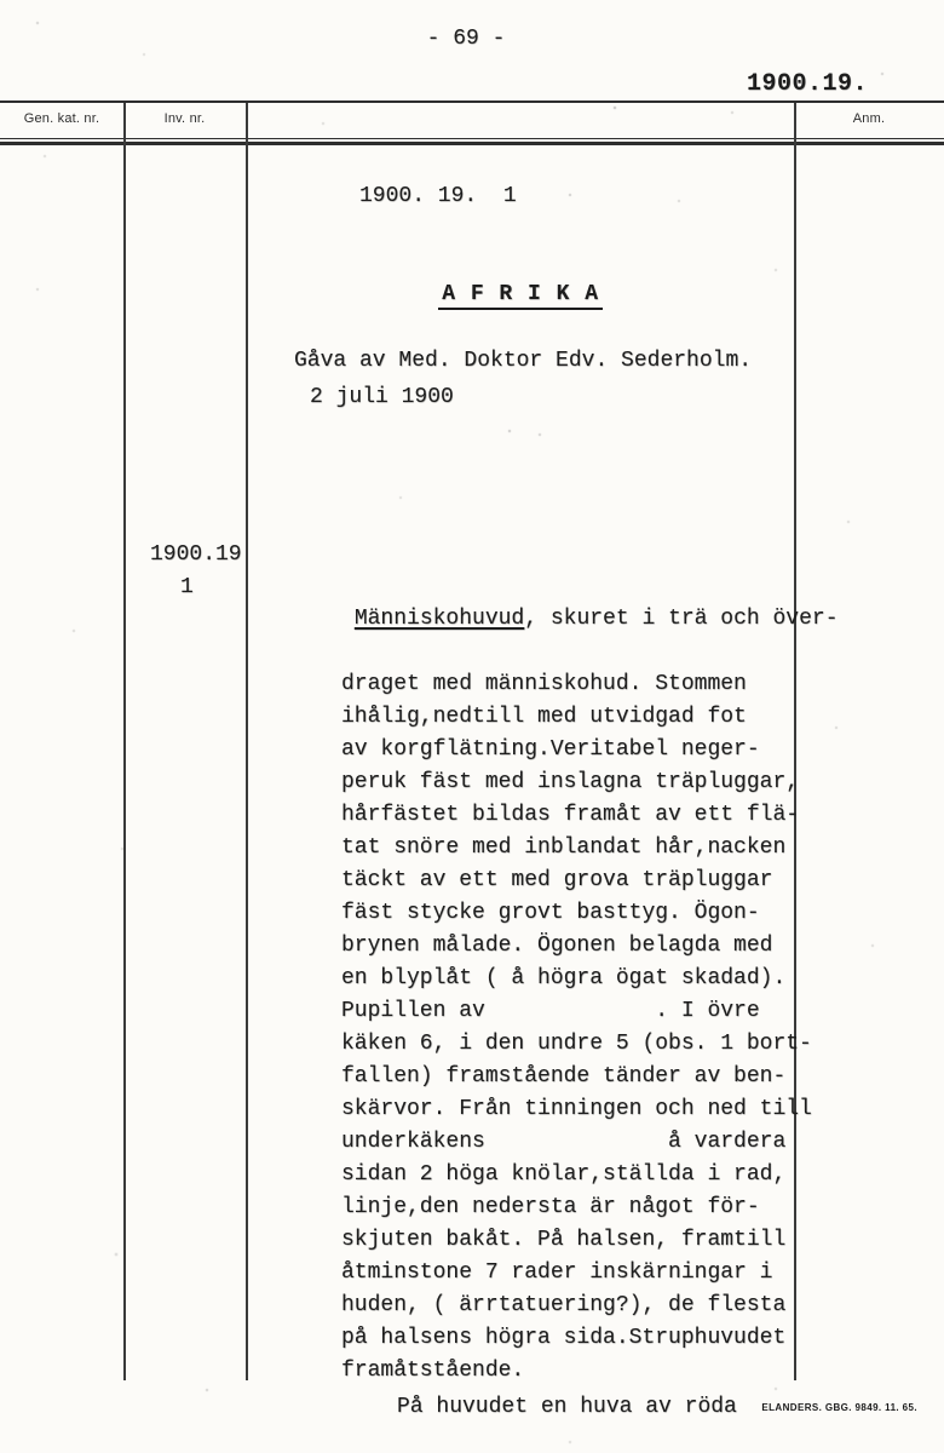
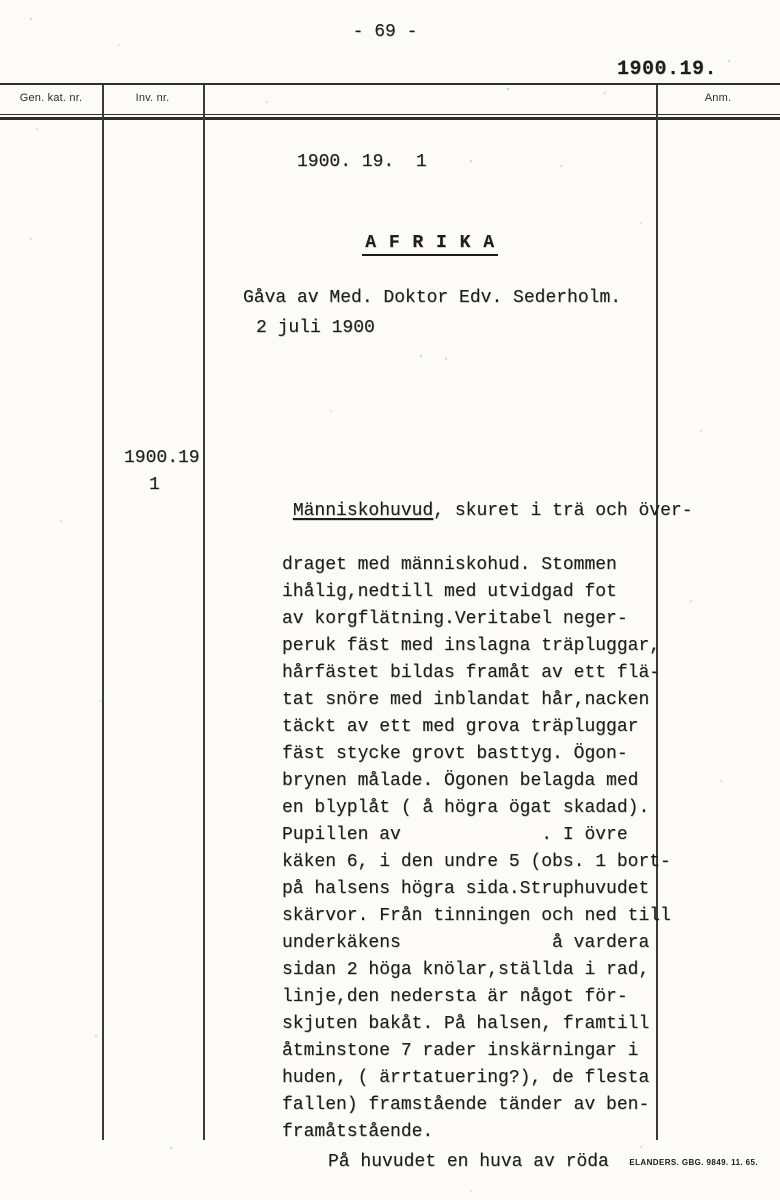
  - 69 -
  1900.19.
  Gen. kat. nr.
  Inv. nr.
  Anm.
  1900. 19. 1
  A F R I K A
  Gåva av Med. Doktor Edv. Sederholm.
  2 juli 1900
  1900.19
  1
  Människohuvud, skuret i trä och över-
  draget med människohud. Stommen
  ihålig,nedtill med utvidgad fot
  av korgflätning.Veritabel neger-
  peruk fäst med inslagna träpluggar,
  hårfästet bildas framåt av ett flä-
  tat snöre med inblandat hår,nacken
  täckt av ett med grova träpluggar
  fäst stycke grovt basttyg. Ögon-
  brynen målade. Ögonen belagda med
  en blyplåt ( å högra ögat skadad).
  Pupillen av . I övre
  käken 6, i den undre 5 (obs. 1 bort-
- fallen) framstående tänder av ben-
+ på halsens högra sida.Struphuvudet
  skärvor. Från tinningen och ned till
  underkäkens å vardera
  sidan 2 höga knölar,ställda i rad,
  linje,den nedersta är något för-
  skjuten bakåt. På halsen, framtill
  åtminstone 7 rader inskärningar i
  huden, ( ärrtatuering?), de flesta
- på halsens högra sida.Struphuvudet
+ fallen) framstående tänder av ben-
  framåtstående.
  På huvudet en huva av röda
  ELANDERS. GBG. 9849. 11. 65.
